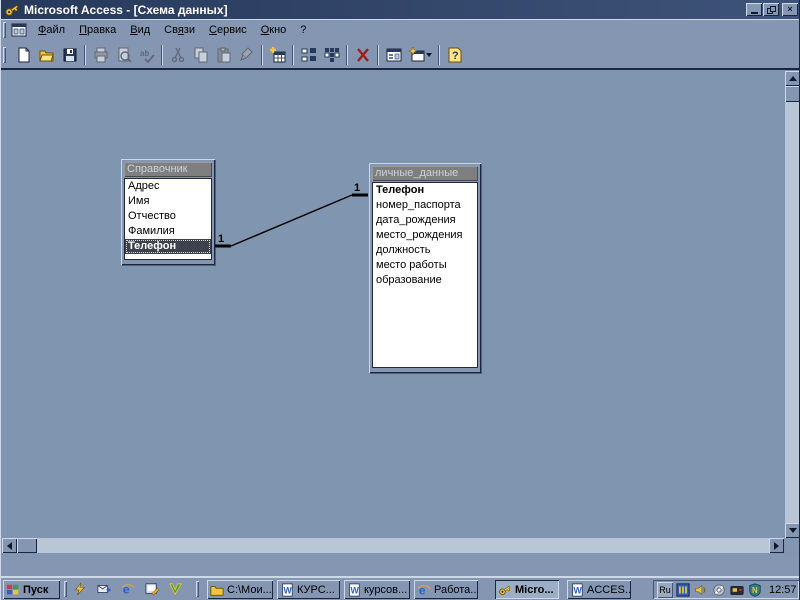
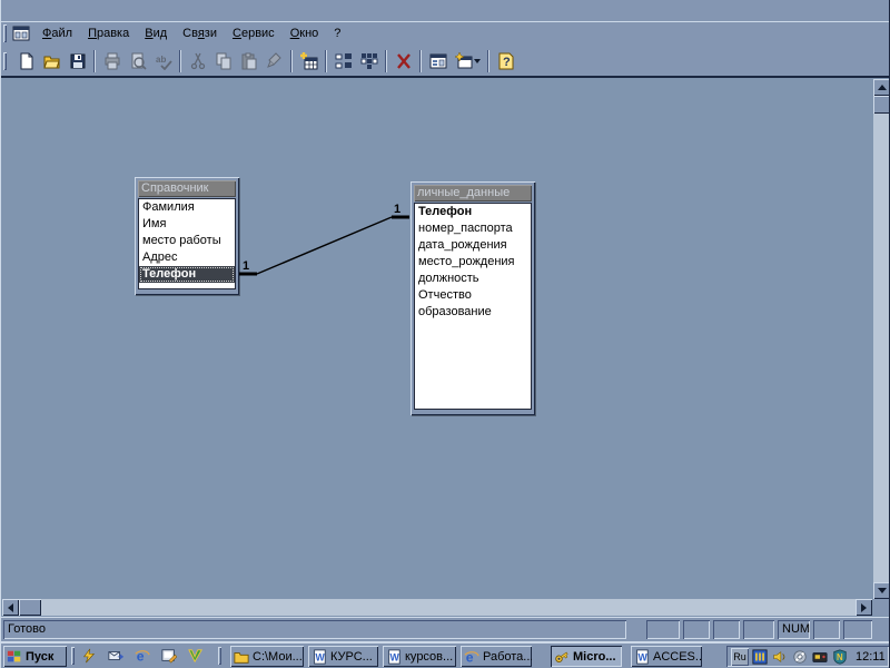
- Microsoft Access - [Схема данных]
- ×
  Файл
  Правка
  Вид
  Связи
  Сервис
  Окно
  ?
  ab
  ?
  1
  1
  Справочник
- Адрес
+ Фамилия
  Имя
- Отчество
+ место работы
- Фамилия
+ Адрес
  Телефон
  личные_данные
  Телефон
  номер_паспорта
  дата_рождения
  место_рождения
  должность
- место работы
+ Отчество
  образование
+ Готово
+ NUM
  Пуск
  e
  C:\Мои...
  W
  КУРС...
  W
  курсов...
  e
  Работа...
  Micro...
  W
  ACCES..
  Ru
  N
- 12:57
+ 12:11
